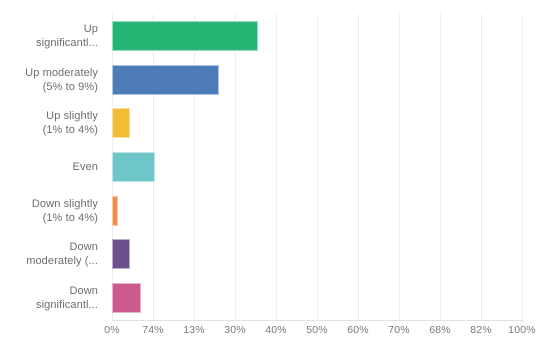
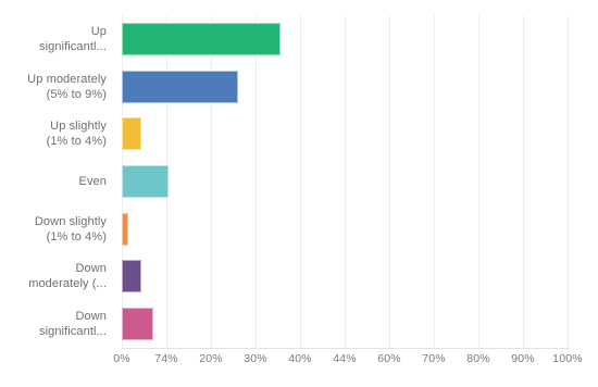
  Up
  significantl...
  Up moderately
  (5% to 9%)
  Up slightly
  (1% to 4%)
  Even
  Down slightly
  (1% to 4%)
  Down
  moderately (...
  Down
  significantl...
  0%
  74%
- 13%
+ 20%
  30%
  40%
- 50%
+ 44%
  60%
  70%
- 68%
+ 80%
- 82%
+ 90%
  100%
